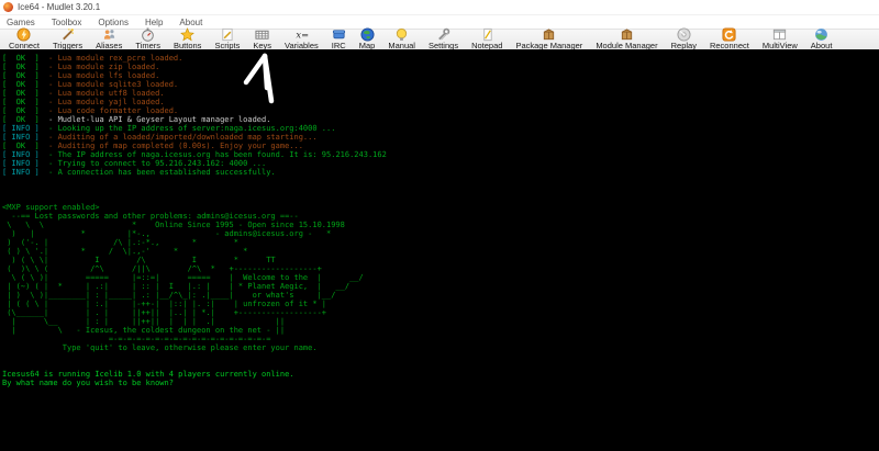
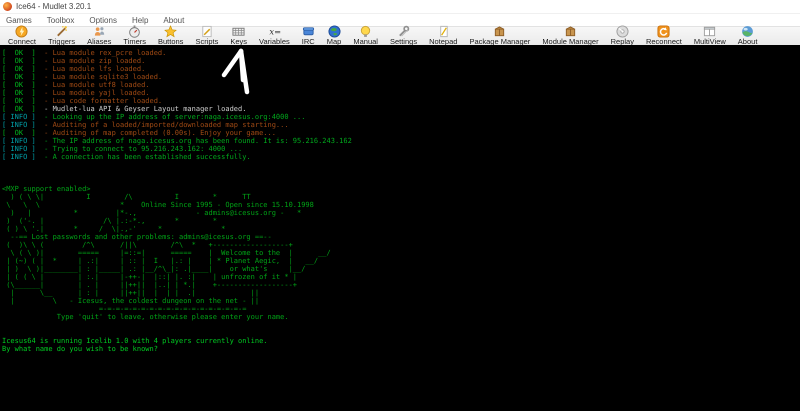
  Ice64 - Mudlet 3.20.1
  Games
  Toolbox
  Options
  Help
  About
  Connect
  Triggers
  Aliases
  Timers
  Buttons
  Scripts
  Keys
  x=
  Variables
  IRC
  Map
  Manual
  Settings
  Notepad
  Package Manager
  Module Manager
  Replay
  Reconnect
  MultiView
  About
  [ OK ] - Lua module rex_pcre loaded.
  [ OK ] - Lua module zip loaded.
  [ OK ] - Lua module lfs loaded.
  [ OK ] - Lua module sqlite3 loaded.
  [ OK ] - Lua module utf8 loaded.
  [ OK ] - Lua module yajl loaded.
  [ OK ] - Lua code formatter loaded.
  [ OK ] - Mudlet-lua API & Geyser Layout manager loaded.
  [ INFO ] - Looking up the IP address of server:naga.icesus.org:4000 ...
  [ INFO ] - Auditing of a loaded/imported/downloaded map starting...
  [ OK ] - Auditing of map completed (0.00s). Enjoy your game...
  [ INFO ] - The IP address of naga.icesus.org has been found. It is: 95.216.243.162
  [ INFO ] - Trying to connect to 95.216.243.162: 4000 ...
  [ INFO ] - A connection has been established successfully.
  <MXP support enabled>
- --== Lost passwords and other problems: admins@icesus.org ==--
+ ) ( \ \| I /\ I * TT
  \ \ \ * Online Since 1995 - Open since 15.10.1998
  ) | * |*-., - admins@icesus.org - *
  ) ('-. | /\ |.:-*., * *
  ( ) \ '.| * / \|.,-' * *
- ) ( \ \| I /\ I * TT
+ --== Lost passwords and other problems: admins@icesus.org ==--
  ( )\ \ ( /^\ /||\ /^\ * +------------------+
  \ ( \ )| ===== |=::=| ===== | Welcome to the | __/
  | (~) ( | * | .:| | :: | I |.: | | * Planet Aegic, | __/
  | ) \ )|________| : |_____| .: |__/^\_|: .|____| or what's |__/
  | ( ( \ | | :.| |-++-| |::| |. :| | unfrozen of it * |
  (\______| | . | ||++|| |..| | *.| +------------------+
  | \__ | : | ||++|| | | | .| ||
  | \ - Icesus, the coldest dungeon on the net - ||
  =-=-=-=-=-=-=-=-=-=-=-=-=-=-=-=-=-=
  Type 'quit' to leave, otherwise please enter your name.
  Icesus64 is running Icelib 1.0 with 4 players currently online.
  By what name do you wish to be known?
